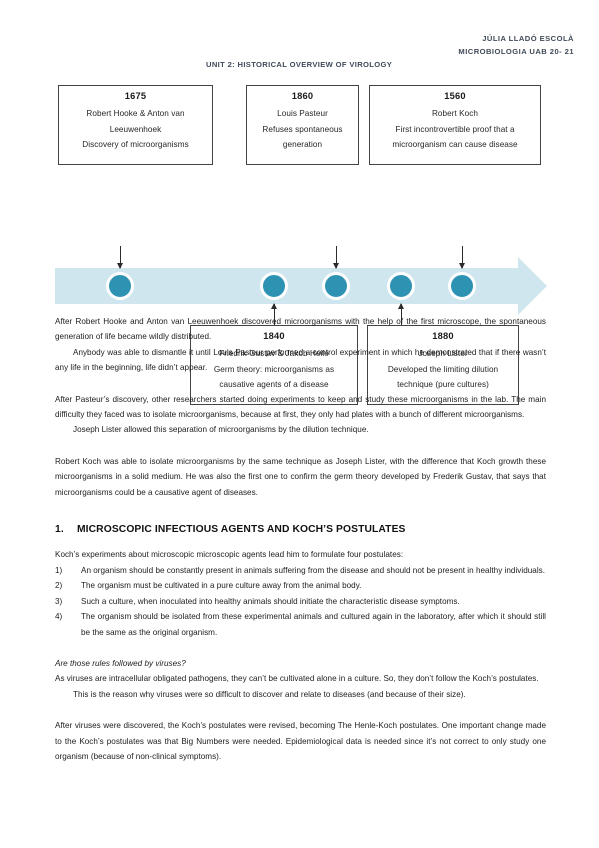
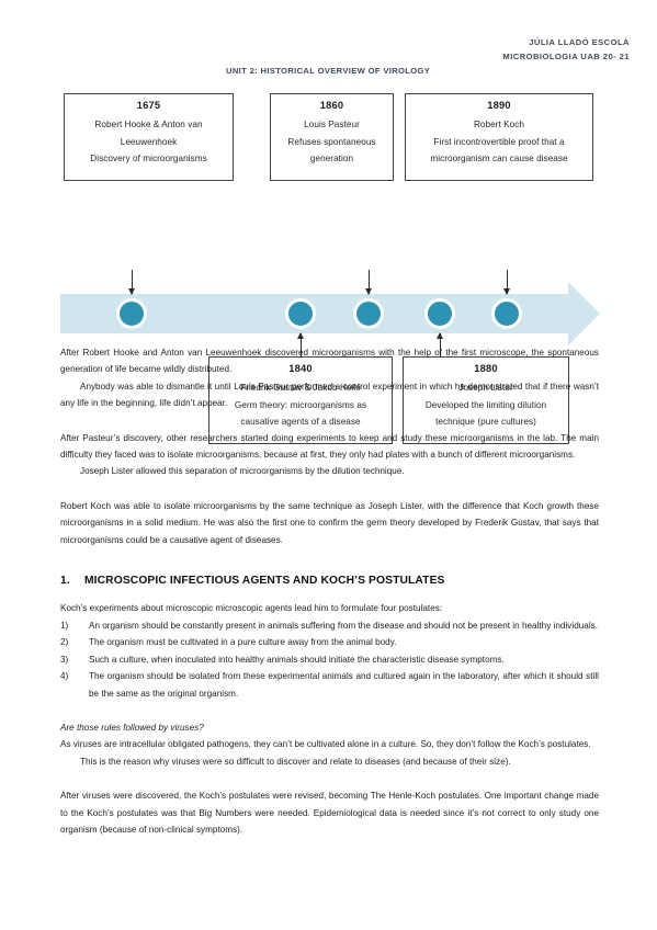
  JÚLIA LLADÓ ESCOLÀ
  MICROBIOLOGIA UAB 20- 21
  UNIT 2: HISTORICAL OVERVIEW OF VIROLOGY
  1675
  Robert Hooke & Anton van
  Leeuwenhoek
  Discovery of microorganisms
  1860
  Louis Pasteur
  Refuses spontaneous
  generation
- 1560
+ 1890
  Robert Koch
  First incontrovertible proof that a
  microorganism can cause disease
  1840
  Friedrik Gustav & Jakob Heile
  Germ theory: microorganisms as
  causative agents of a disease
  1880
  Joseph Lister
  Developed the limiting dilution
  technique (pure cultures)
  After Robert Hooke and Anton van Leeuwenhoek discovered microorganisms with the help of the first microscope, the spontaneous generation of life became wildly distributed.
  Anybody was able to dismantle it until Louis Pasteur performed a control experiment in which he demonstrated that if there wasn’t any life in the beginning, life didn’t appear.
  After Pasteur’s discovery, other researchers started doing experiments to keep and study these microorganisms in the lab. The main difficulty they faced was to isolate microorganisms, because at first, they only had plates with a bunch of different microorganisms.
  Joseph Lister allowed this separation of microorganisms by the dilution technique.
  Robert Koch was able to isolate microorganisms by the same technique as Joseph Lister, with the difference that Koch growth these microorganisms in a solid medium. He was also the first one to confirm the germ theory developed by Frederik Gustav, that says that microorganisms could be a causative agent of diseases.
  1. MICROSCOPIC INFECTIOUS AGENTS AND KOCH’S POSTULATES
  Koch’s experiments about microscopic microscopic agents lead him to formulate four postulates:
  1)
  An organism should be constantly present in animals suffering from the disease and should not be present in healthy individuals.
  2)
  The organism must be cultivated in a pure culture away from the animal body.
  3)
  Such a culture, when inoculated into healthy animals should initiate the characteristic disease symptoms.
  4)
  The organism should be isolated from these experimental animals and cultured again in the laboratory, after which it should still be the same as the original organism.
  Are those rules followed by viruses?
  As viruses are intracellular obligated pathogens, they can’t be cultivated alone in a culture. So, they don’t follow the Koch’s postulates.
  This is the reason why viruses were so difficult to discover and relate to diseases (and because of their size).
  After viruses were discovered, the Koch’s postulates were revised, becoming The Henle-Koch postulates. One important change made to the Koch’s postulates was that Big Numbers were needed. Epidemiological data is needed since it’s not correct to only study one organism (because of non-clinical symptoms).
